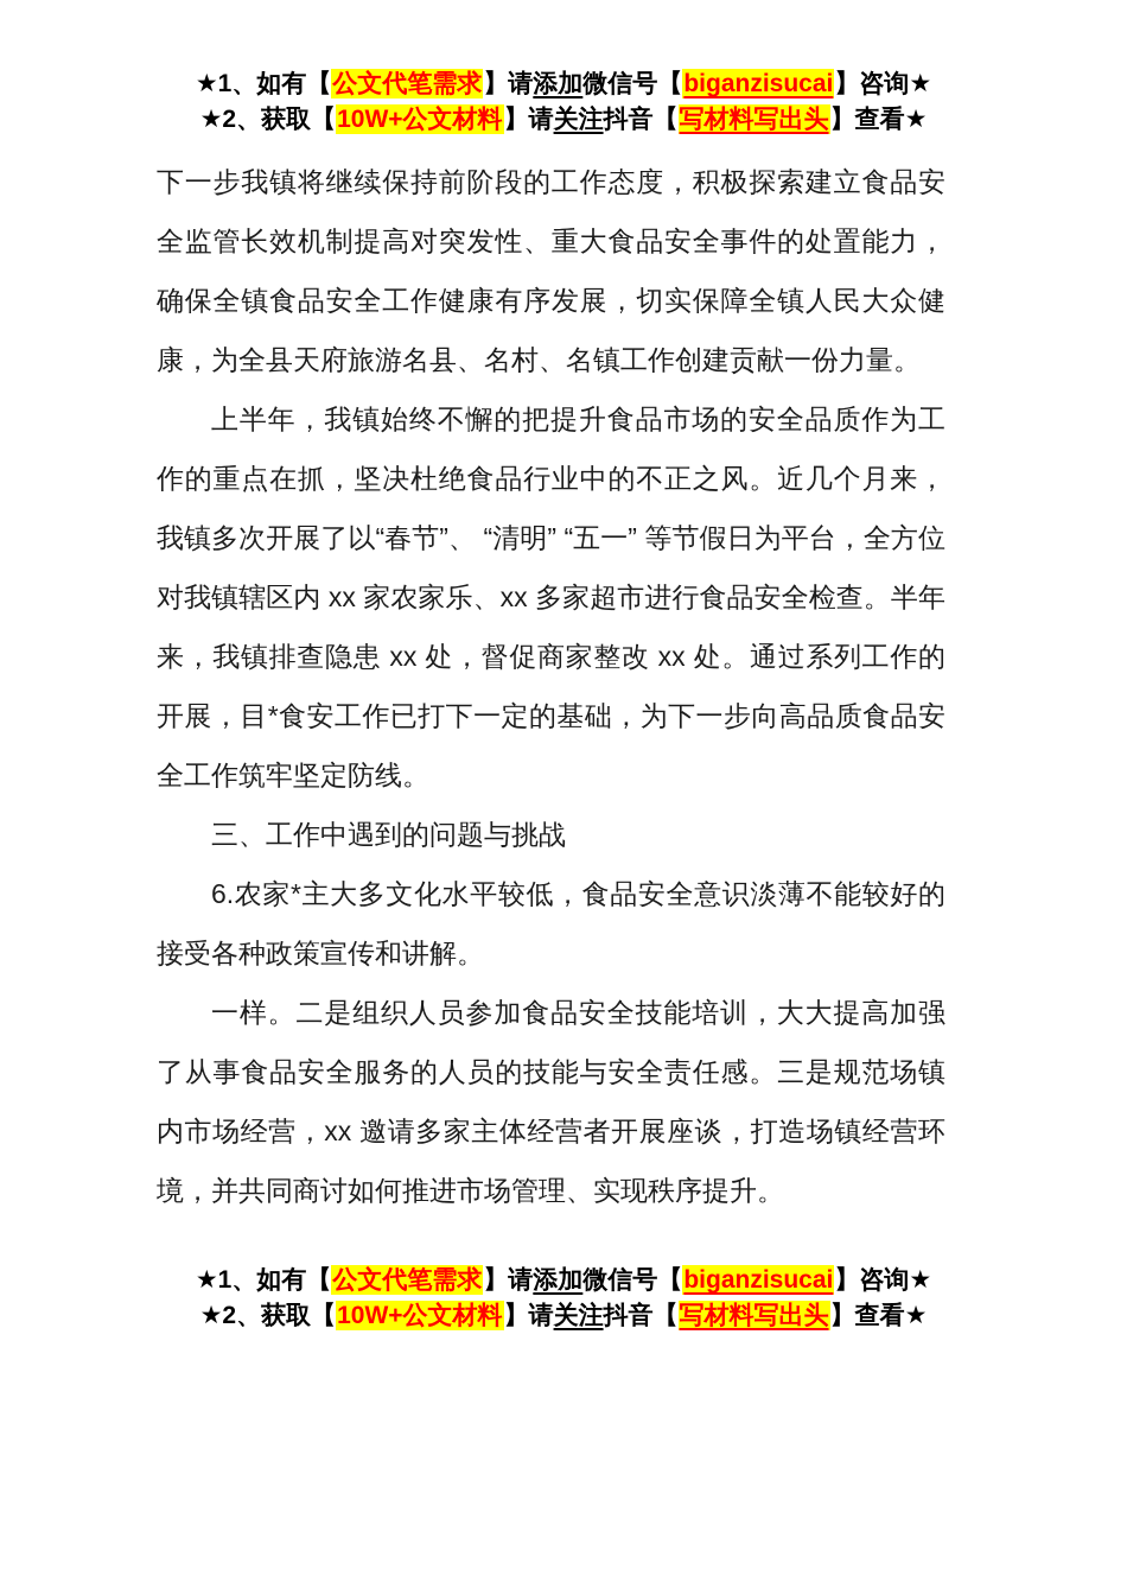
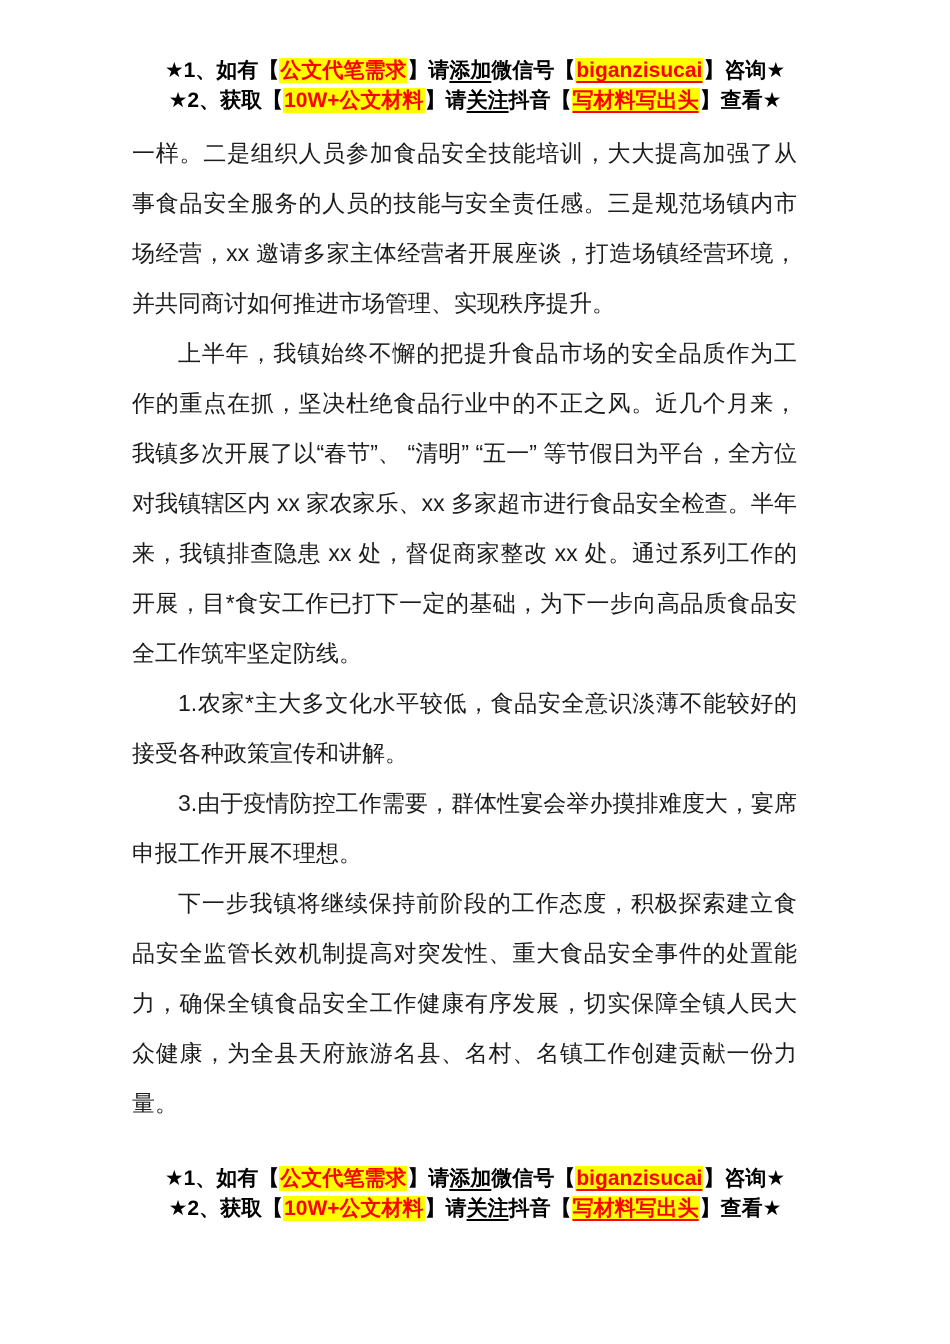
  ★1、如有【公文代笔需求】请添加微信号【biganzisucai】咨询★
  ★2、获取【10W+公文材料】请关注抖音【写材料写出头】查看★
- 下一步我镇将继续保持前阶段的工作态度，积极探索建立食品安全监管长效机制提高对突发性、重大食品安全事件的处置能力，确保全镇食品安全工作健康有序发展，切实保障全镇人民大众健康，为全县天府旅游名县、名村、名镇工作创建贡献一份力量。
+ 一样。二是组织人员参加食品安全技能培训，大大提高加强了从事食品安全服务的人员的技能与安全责任感。三是规范场镇内市场经营，xx 邀请多家主体经营者开展座谈，打造场镇经营环境，并共同商讨如何推进市场管理、实现秩序提升。
  上半年，我镇始终不懈的把提升食品市场的安全品质作为工作的重点在抓，坚决杜绝食品行业中的不正之风。近几个月来，我镇多次开展了以“春节”、 “清明” “五一” 等节假日为平台，全方位对我镇辖区内 xx 家农家乐、xx 多家超市进行食品安全检查。半年来，我镇排查隐患 xx 处，督促商家整改 xx 处。通过系列工作的开展，目*食安工作已打下一定的基础，为下一步向高品质食品安全工作筑牢坚定防线。
- 三、工作中遇到的问题与挑战
- 6.农家*主大多文化水平较低，食品安全意识淡薄不能较好的接受各种政策宣传和讲解。
+ 1.农家*主大多文化水平较低，食品安全意识淡薄不能较好的接受各种政策宣传和讲解。
+ 3.由于疫情防控工作需要，群体性宴会举办摸排难度大，宴席申报工作开展不理想。
- 一样。二是组织人员参加食品安全技能培训，大大提高加强了从事食品安全服务的人员的技能与安全责任感。三是规范场镇内市场经营，xx 邀请多家主体经营者开展座谈，打造场镇经营环境，并共同商讨如何推进市场管理、实现秩序提升。
+ 下一步我镇将继续保持前阶段的工作态度，积极探索建立食品安全监管长效机制提高对突发性、重大食品安全事件的处置能力，确保全镇食品安全工作健康有序发展，切实保障全镇人民大众健康，为全县天府旅游名县、名村、名镇工作创建贡献一份力量。
  ★1、如有【公文代笔需求】请添加微信号【biganzisucai】咨询★
  ★2、获取【10W+公文材料】请关注抖音【写材料写出头】查看★
